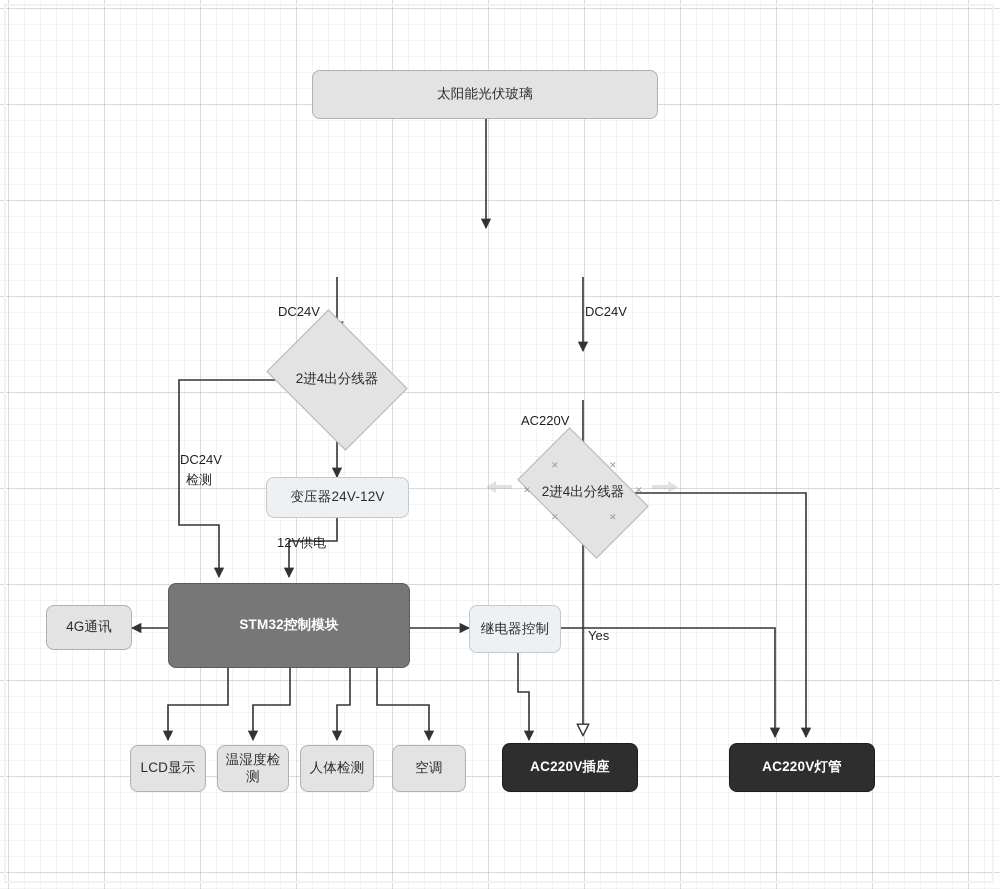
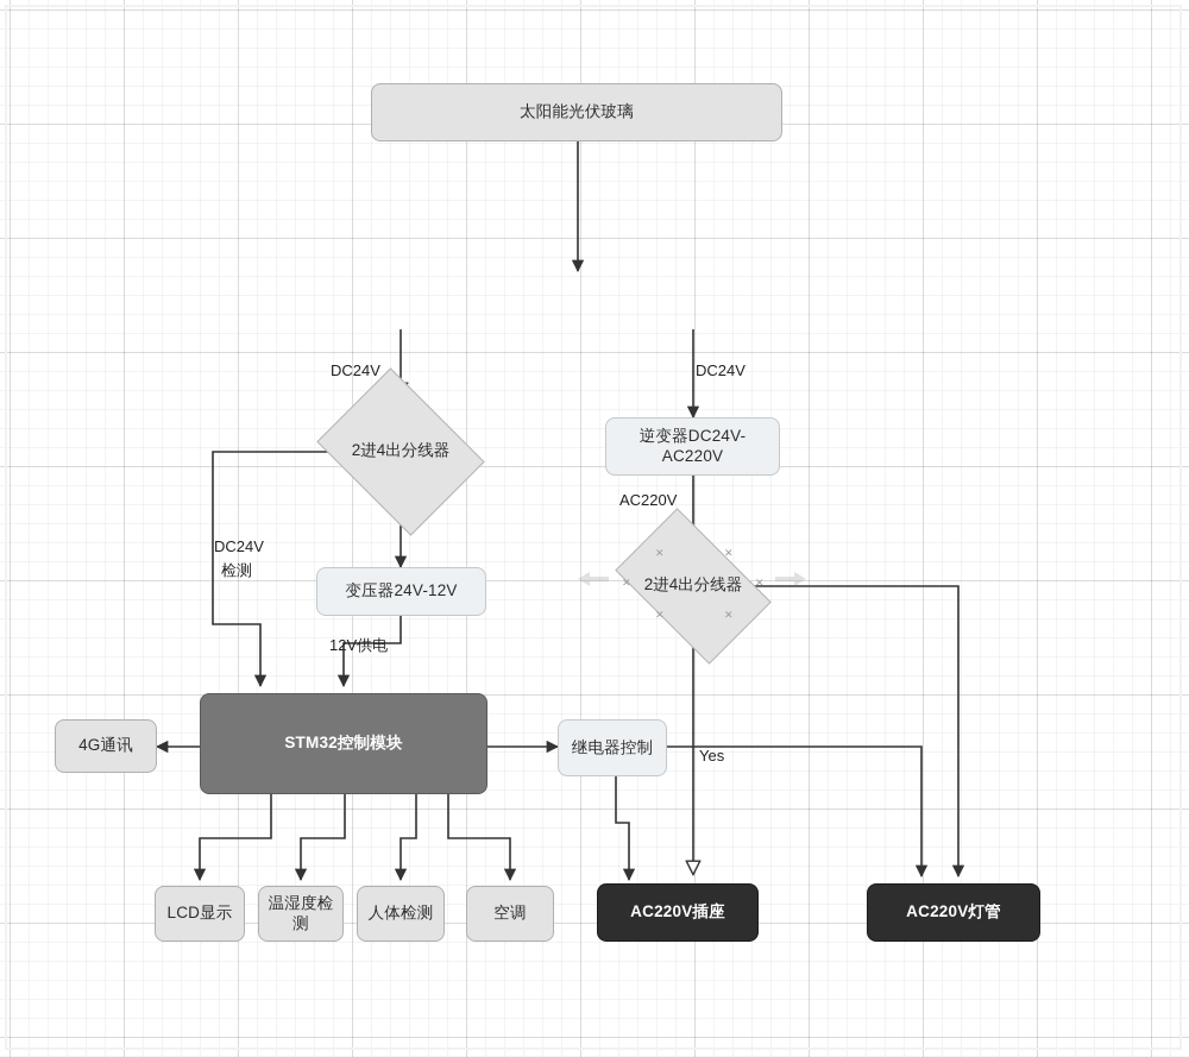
  太阳能光伏玻璃
  2进4出分线器
+ 逆变器DC24V-AC220V
  变压器24V-12V
  2进4出分线器
  ✕
  ✕
  ✕
  ✕
  ✕
  ✕
  STM32控制模块
  4G通讯
  继电器控制
  LCD显示
  温湿度检测
  人体检测
  空调
  AC220V插座
  AC220V灯管
  DC24V
  DC24V
  DC24V
  检测
  AC220V
  12V供电
  Yes
